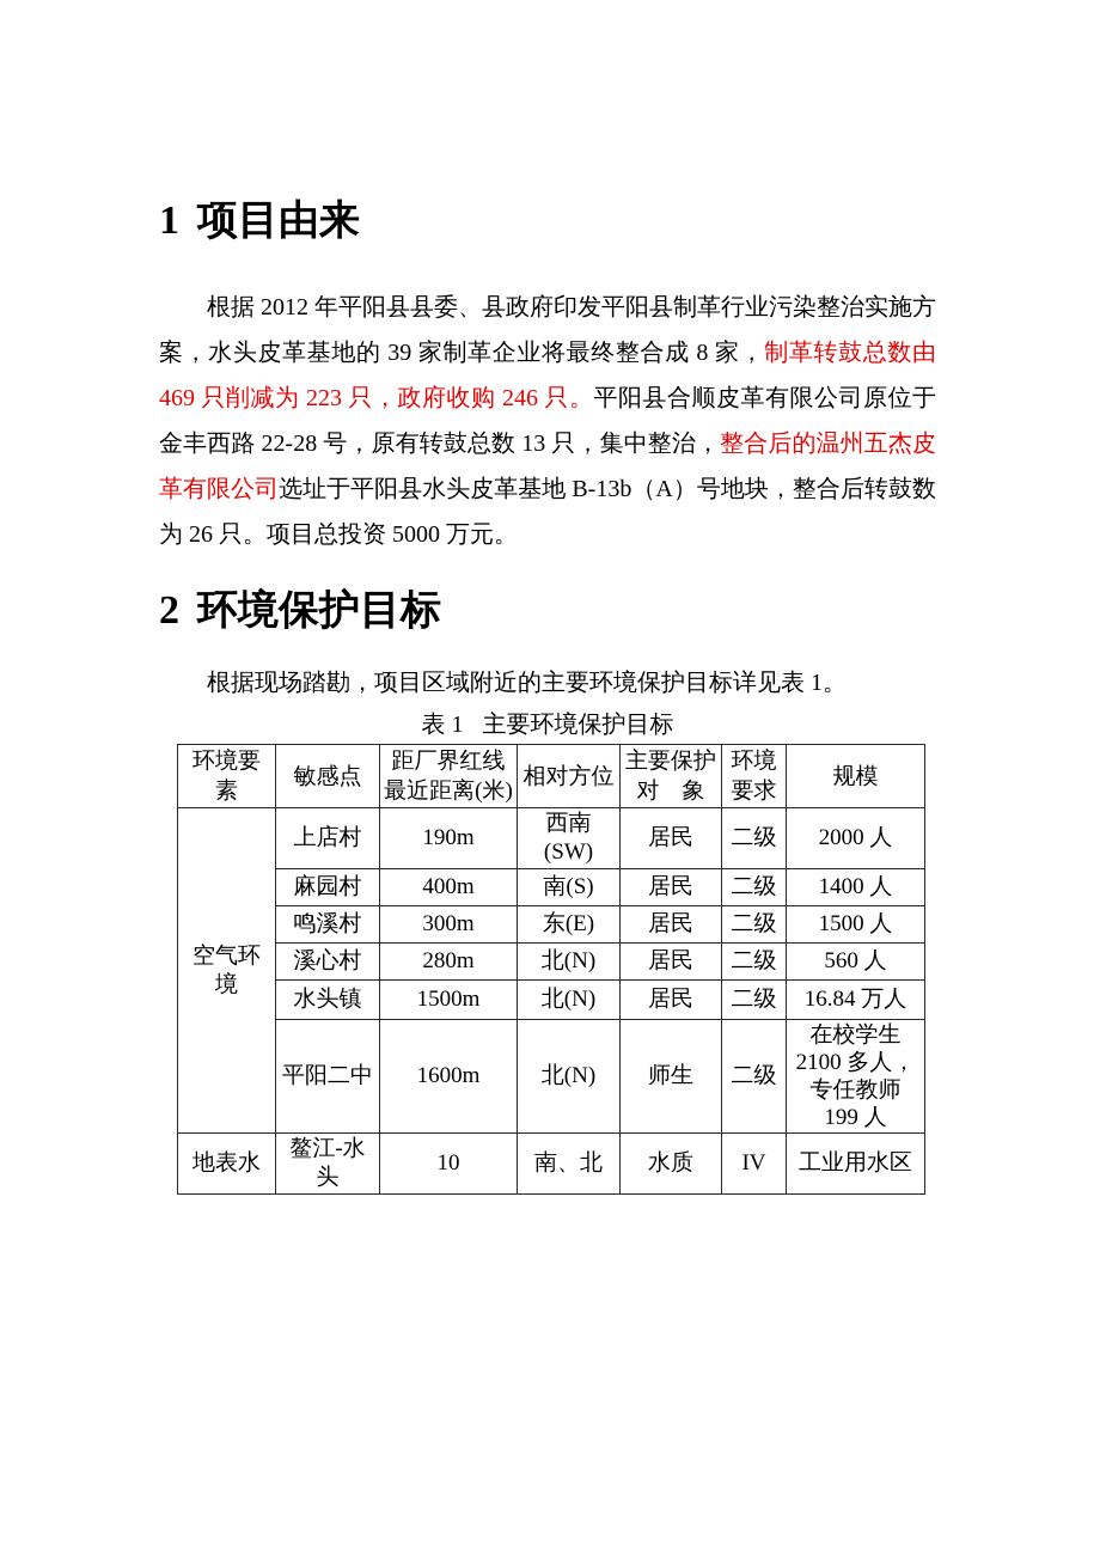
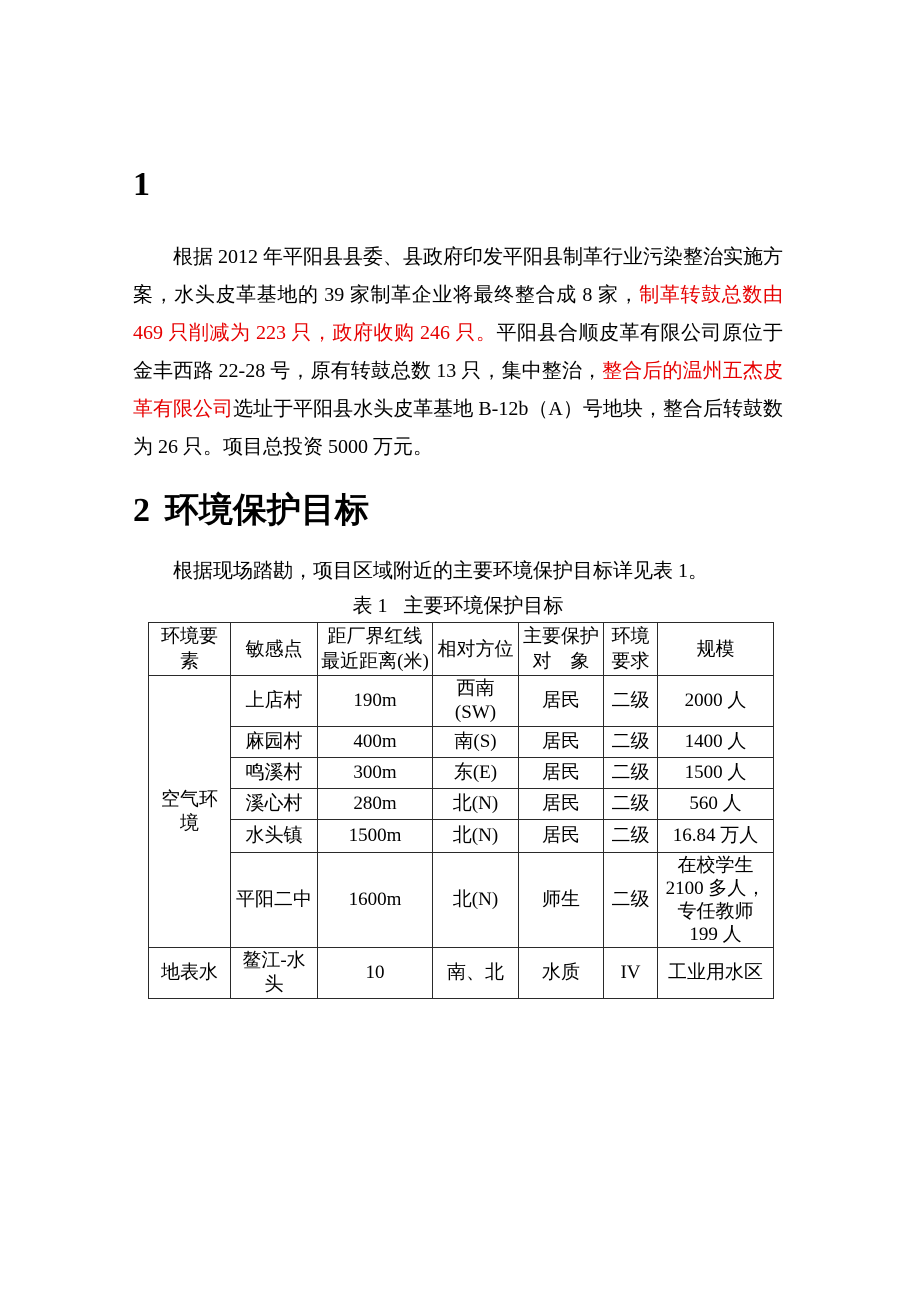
  1
- 项目由来
- 根据 2012 年平阳县县委、县政府印发平阳县制革行业污染整治实施方案，水头皮革基地的 39 家制革企业将最终整合成 8 家，制革转鼓总数由 469 只削减为 223 只，政府收购 246 只。平阳县合顺皮革有限公司原位于金丰西路 22-28 号，原有转鼓总数 13 只，集中整治，整合后的温州五杰皮革有限公司选址于平阳县水头皮革基地 B-13b（A）号地块，整合后转鼓数为 26 只。项目总投资 5000 万元。
+ 根据 2012 年平阳县县委、县政府印发平阳县制革行业污染整治实施方案，水头皮革基地的 39 家制革企业将最终整合成 8 家，制革转鼓总数由 469 只削减为 223 只，政府收购 246 只。平阳县合顺皮革有限公司原位于金丰西路 22-28 号，原有转鼓总数 13 只，集中整治，整合后的温州五杰皮革有限公司选址于平阳县水头皮革基地 B-12b（A）号地块，整合后转鼓数为 26 只。项目总投资 5000 万元。
  2
  环境保护目标
  根据现场踏勘，项目区域附近的主要环境保护目标详见表 1。
  表 1 主要环境保护目标
  环境要素	敏感点	距厂界红线最近距离(米)	相对方位	主要保护对 象	环境要求	规模
  空气环境	上店村	190m	西南(SW)	居民	二级	2000 人
  麻园村	400m	南(S)	居民	二级	1400 人
  鸣溪村	300m	东(E)	居民	二级	1500 人
  溪心村	280m	北(N)	居民	二级	560 人
  水头镇	1500m	北(N)	居民	二级	16.84 万人
  平阳二中	1600m	北(N)	师生	二级	在校学生 2100 多人，专任教师 199 人
  地表水	鳌江-水头	10	南、北	水质	IV	工业用水区
